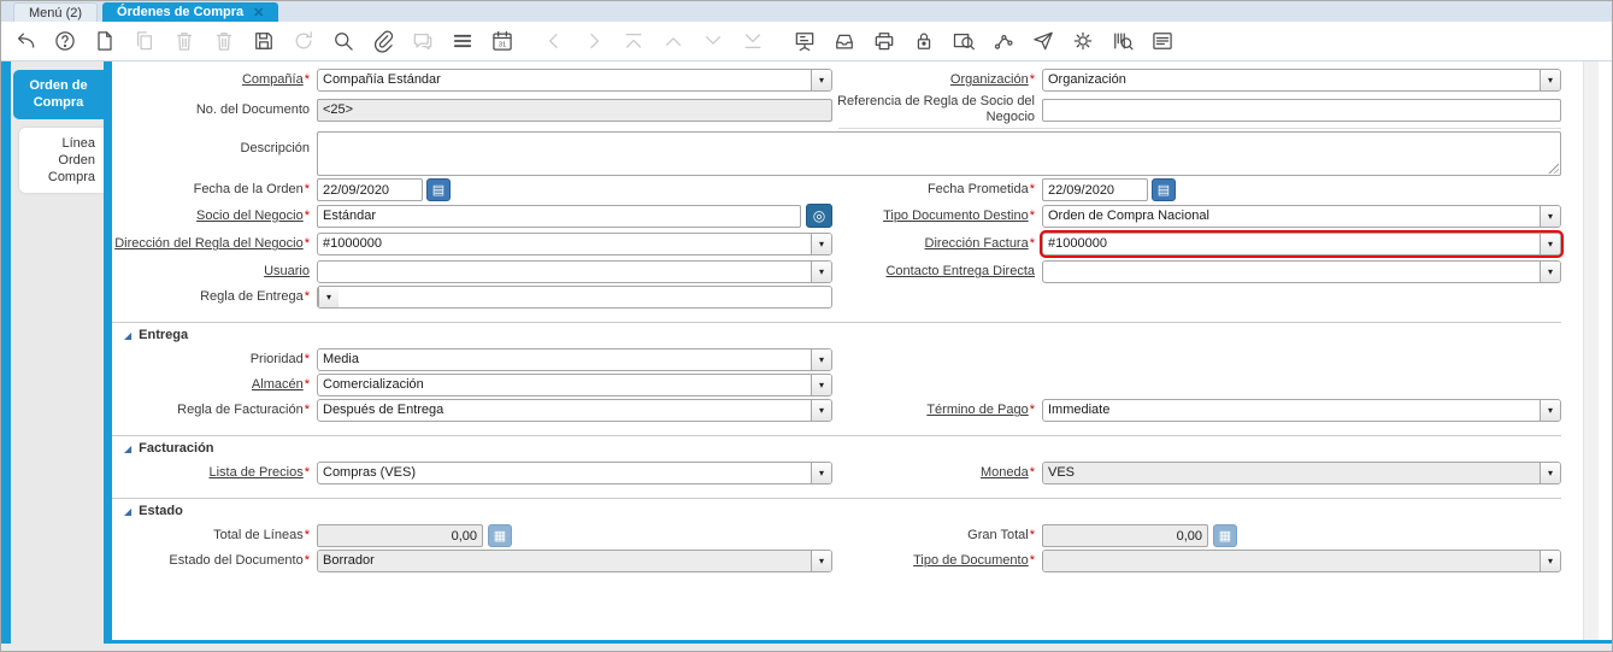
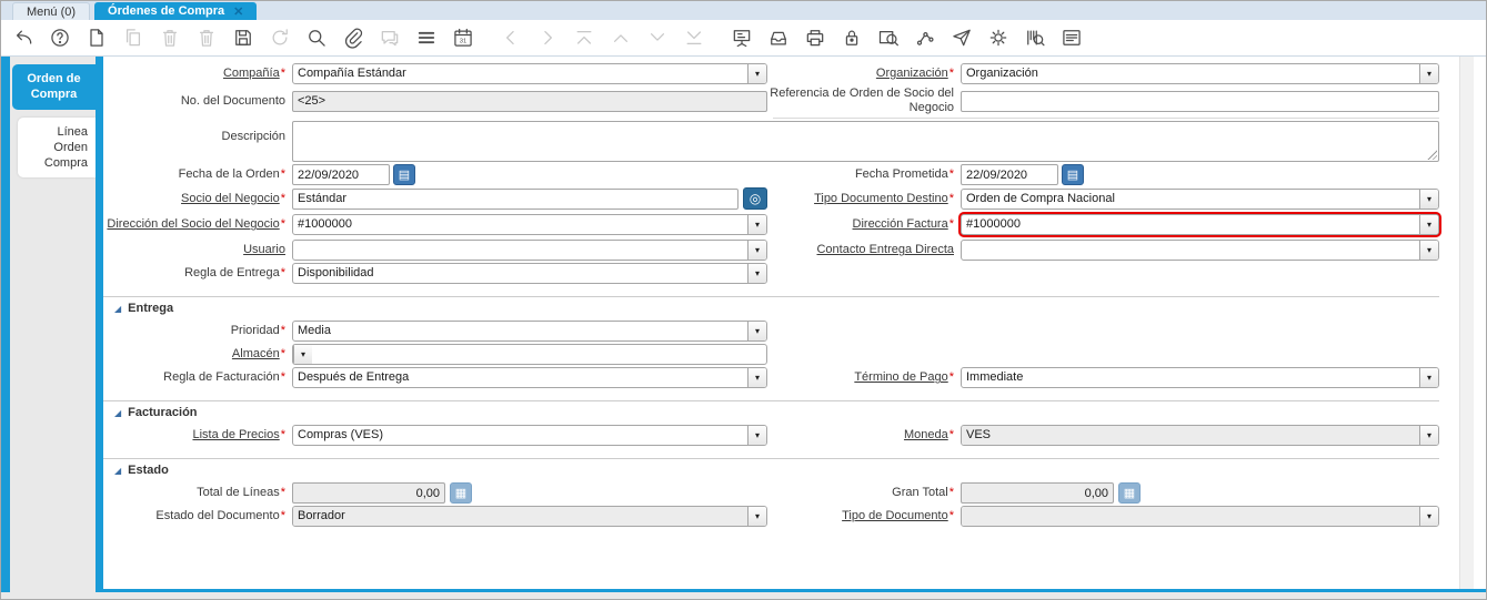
- Menú (2)
+ Menú (0)
  Órdenes de Compra
  ✕
  Orden de Compra
  Línea Orden Compra
  Compañía*
  Compañía Estándar
  ▾
  Organización*
  Organización
  ▾
  No. del Documento
  <25>
- Referencia de Regla de Socio del Negocio
+ Referencia de Orden de Socio del Negocio
  Descripción
  Fecha de la Orden*
  22/09/2020
  ▤
  Fecha Prometida*
  22/09/2020
  ▤
  Socio del Negocio*
  Estándar
  ◎
  Tipo Documento Destino*
  Orden de Compra Nacional
  ▾
- Dirección del Regla del Negocio*
+ Dirección del Socio del Negocio*
  #1000000
  ▾
  Dirección Factura*
  #1000000
  ▾
  Usuario
  ▾
  Contacto Entrega Directa
  ▾
  Regla de Entrega*
+ Disponibilidad
  ▾
  ◢
  Entrega
  Prioridad*
  Media
  ▾
  Almacén*
- Comercialización
  ▾
  Regla de Facturación*
  Después de Entrega
  ▾
  Término de Pago*
  Immediate
  ▾
  ◢
  Facturación
  Lista de Precios*
  Compras (VES)
  ▾
  Moneda*
  VES
  ▾
  ◢
  Estado
  Total de Líneas*
  0,00
  ▦
  Gran Total*
  0,00
  ▦
  Estado del Documento*
  Borrador
  ▾
  Tipo de Documento*
  ▾
